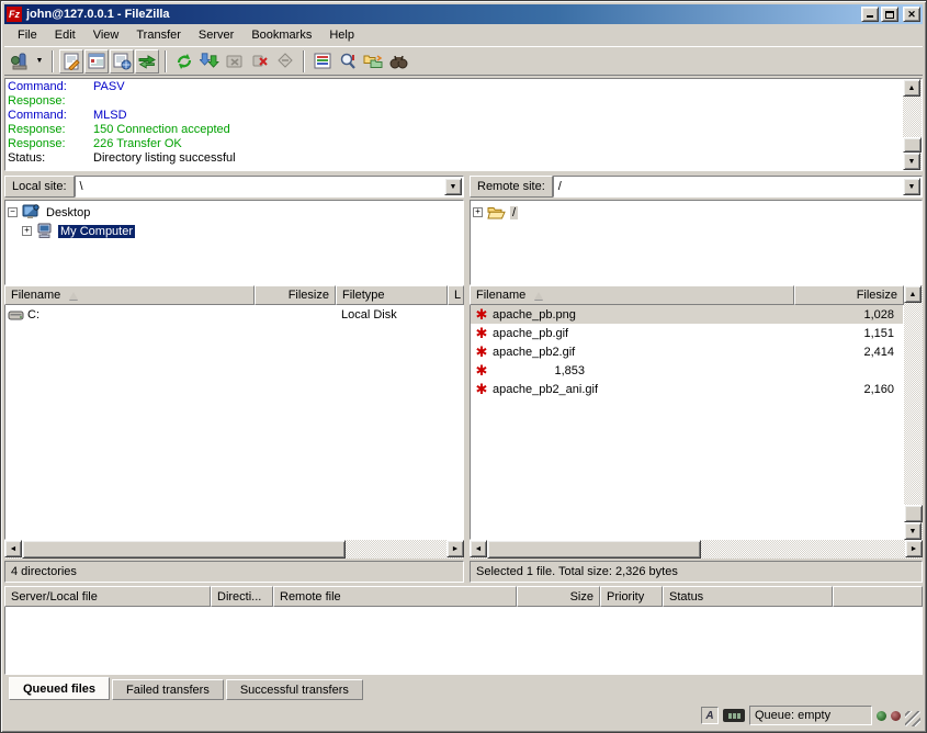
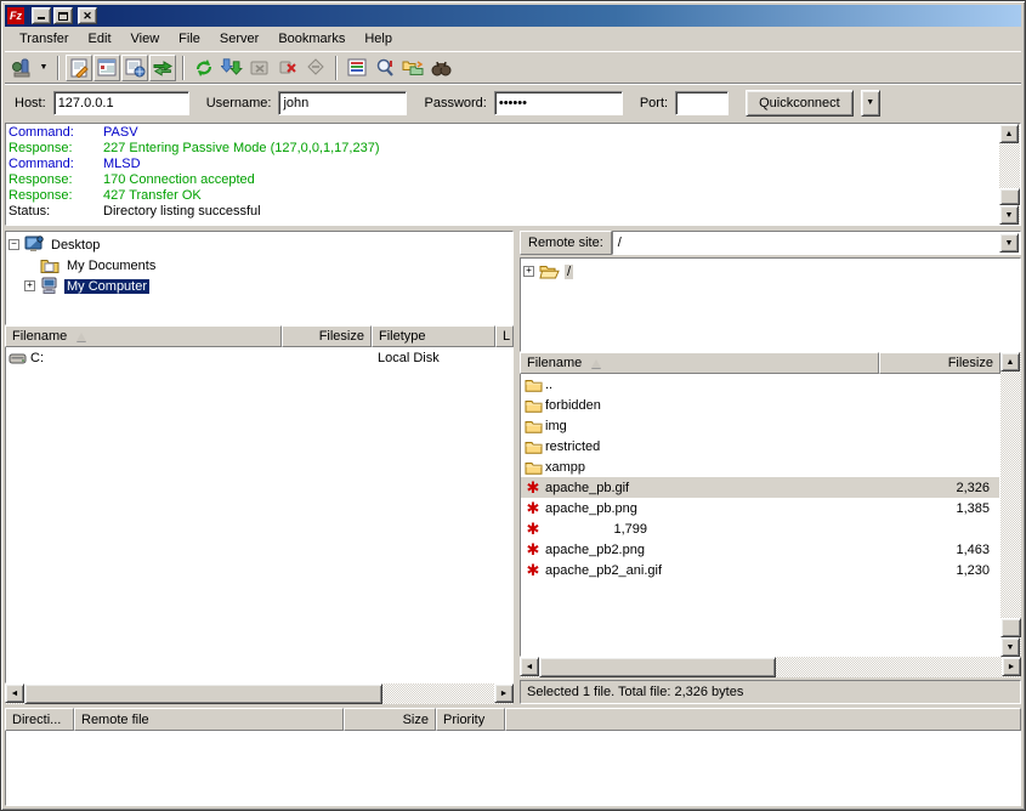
  Fz
- john@127.0.0.1 - FileZilla
  ✕
- File
+ Transfer
  Edit
  View
- Transfer
+ File
  Server
  Bookmarks
  Help
+ Host:
+ 127.0.0.1
+ Username:
+ john
+ Password:
+ ••••••
+ Port:
+ Quickconnect
  Command:
  PASV
  Response:
+ 227 Entering Passive Mode (127,0,0,1,17,237)
  Command:
  MLSD
  Response:
- 150 Connection accepted
+ 170 Connection accepted
  Response:
- 226 Transfer OK
+ 427 Transfer OK
  Status:
  Directory listing successful
- Local site:
- \
  −
  Desktop
+ My Documents
  +
  My Computer
  Filename
  Filesize
  Filetype
  L
  C:
  Local Disk
- 4 directories
  Remote site:
  /
  +
  /
  Filename
  Filesize
+ ..
+ forbidden
+ img
+ restricted
+ xampp
  ✱
- apache_pb.png
+ apache_pb.gif
- 1,028
+ 2,326
  ✱
- apache_pb.gif
+ apache_pb.png
- 1,151
+ 1,385
  ✱
- apache_pb2.gif
- 2,414
+ 1,799
  ✱
+ apache_pb2.png
- 1,853
+ 1,463
  ✱
  apache_pb2_ani.gif
- 2,160
+ 1,230
- Selected 1 file. Total size: 2,326 bytes
+ Selected 1 file. Total file: 2,326 bytes
- Server/Local file
  Directi...
  Remote file
  Size
  Priority
- Status
- Queued files
- Failed transfers
- Successful transfers
- A
- Queue: empty
